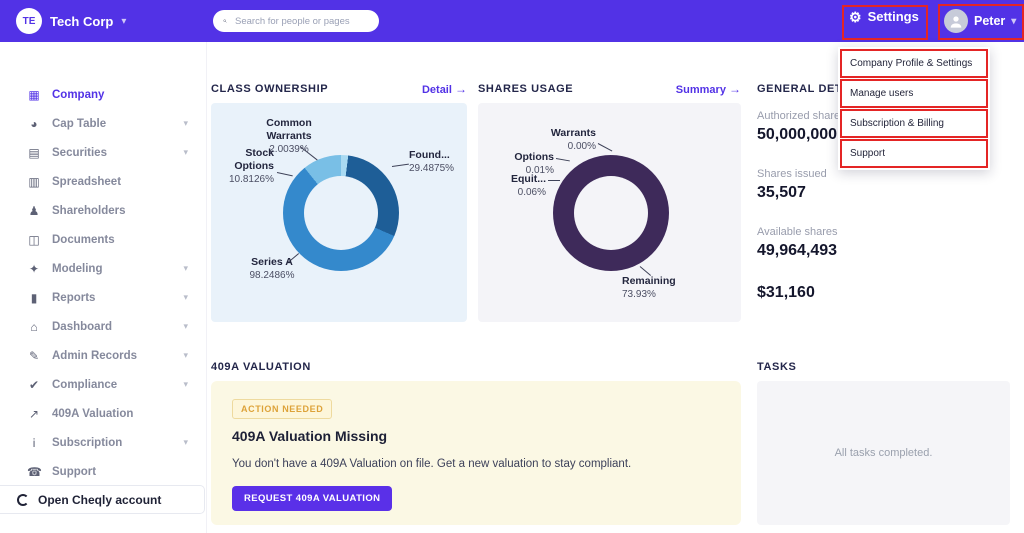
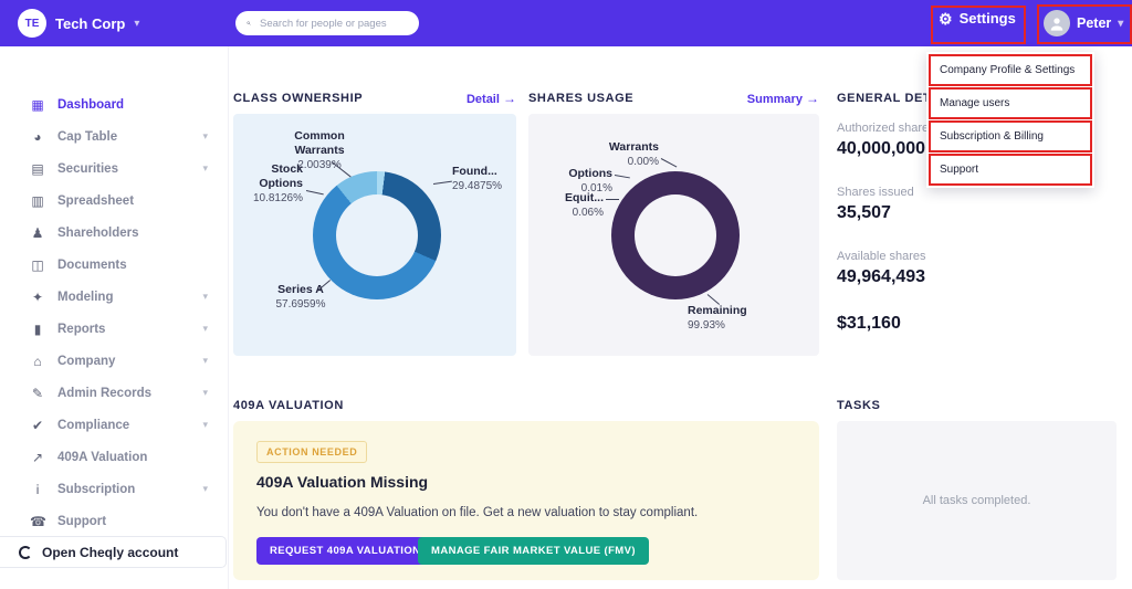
  TE
  Tech Corp
  ▾
  Search for people or pages
  ⚙
  Settings
  Peter
  ▾
  Company Profile & Settings
  Manage users
  Subscription & Billing
  Support
  ▦
- Company
+ Dashboard
  ◕
  Cap Table
  ▾
  ▤
  Securities
  ▾
  ▥
  Spreadsheet
  ♟
  Shareholders
  ◫
  Documents
  ✦
  Modeling
  ▾
  ▮
  Reports
  ▾
  ⌂
- Dashboard
+ Company
  ▾
  ✎
  Admin Records
  ▾
  ✔
  Compliance
  ▾
  ↗
  409A Valuation
  ℹ
  Subscription
  ▾
  ☎
  Support
  Open Cheqly account
  CLASS OWNERSHIP
  Detail →
  SHARES USAGE
  Summary →
  409A VALUATION
  TASKS
  Common Warrants
  2.0039%
  Stock Options
  10.8126%
  Found...
  29.4875%
  Series A
- 98.2486%
+ 57.6959%
  Warrants
  0.00%
  Options
  0.01%
  Equit...
  0.06%
  Remaining
- 73.93%
+ 99.93%
  Authorized shar
- 50,000,000
+ 40,000,000
  Shares issued
  35,507
  Available shares
  49,964,493
  $31,160
  ACTION NEEDED
  409A Valuation Missing
  You don't have a 409A Valuation on file. Get a new valuation to stay compliant.
  REQUEST 409A VALUATION
+ MANAGE FAIR MARKET VALUE (FMV)
  All tasks completed.
